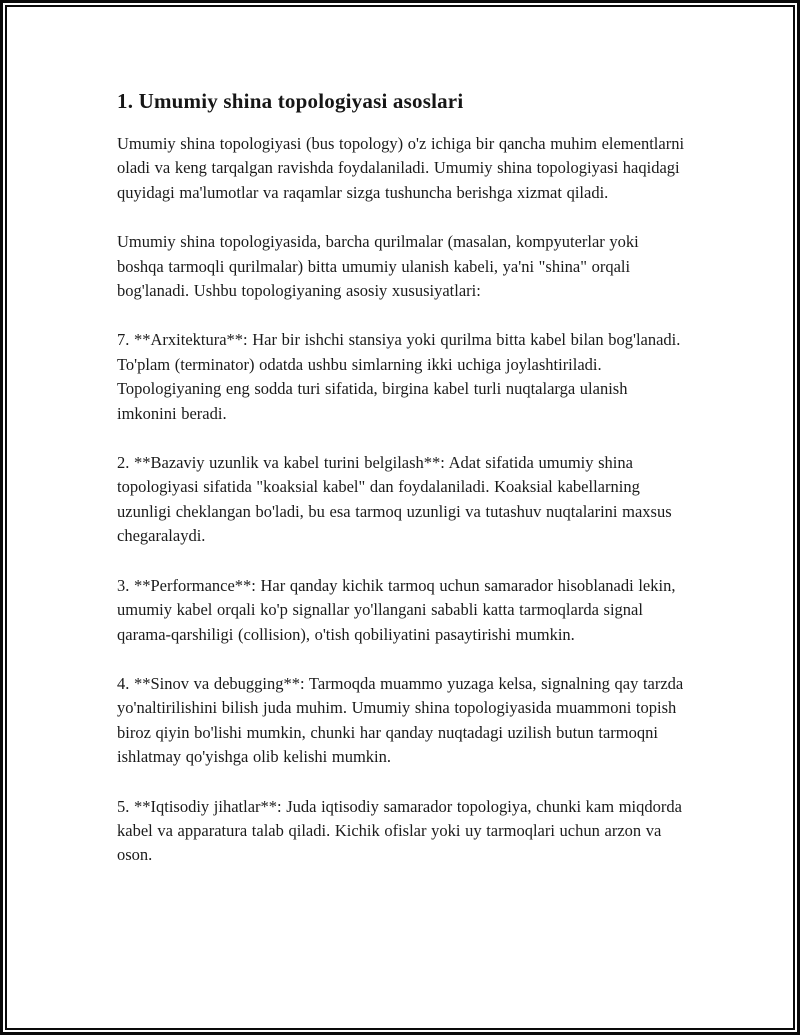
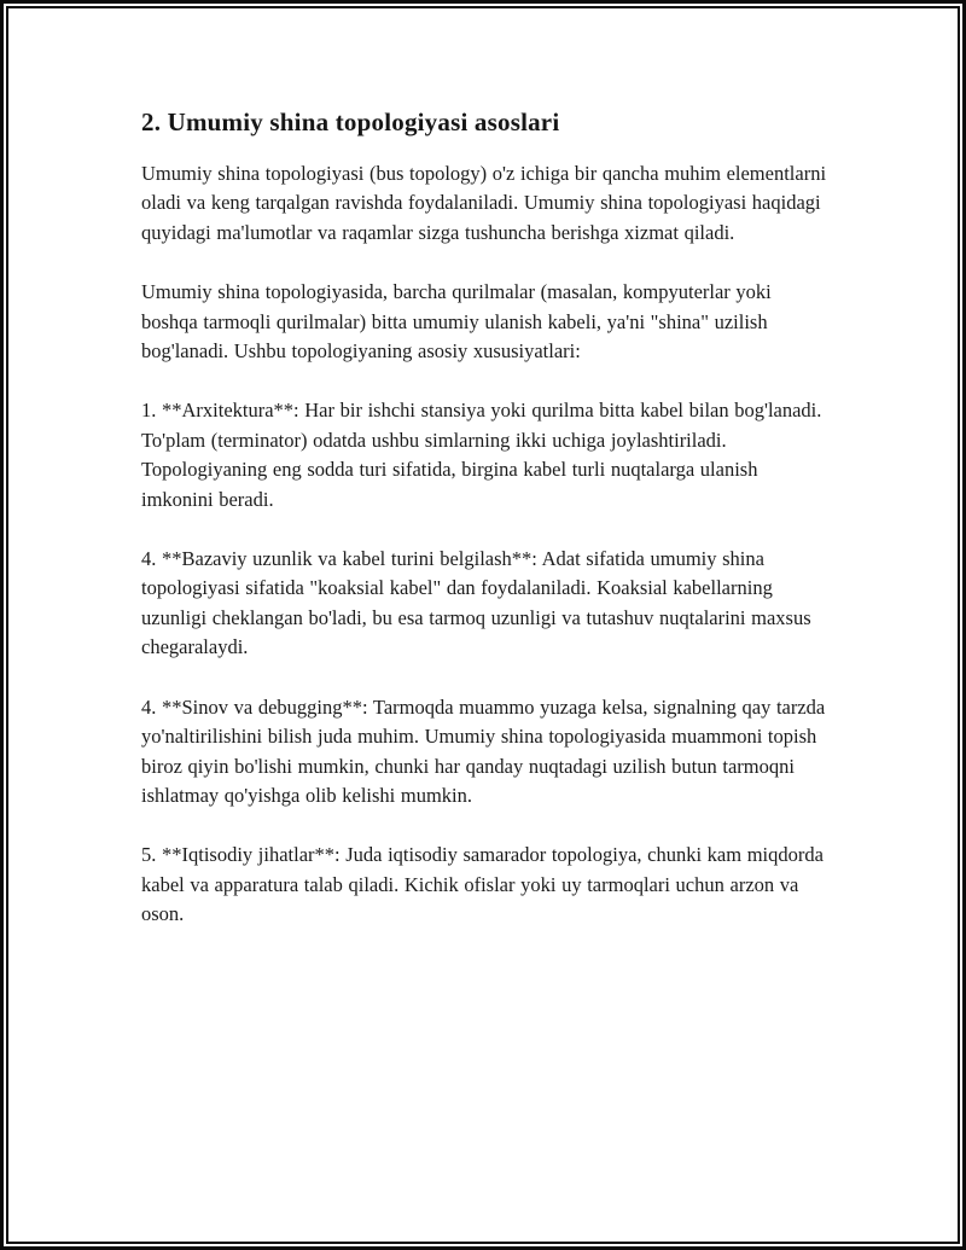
- 1. Umumiy shina topologiyasi asoslari
+ 2. Umumiy shina topologiyasi asoslari
  Umumiy shina topologiyasi (bus topology) o'z ichiga bir qancha muhim elementlarni oladi va keng tarqalgan ravishda foydalaniladi. Umumiy shina topologiyasi haqidagi quyidagi ma'lumotlar va raqamlar sizga tushuncha berishga xizmat qiladi.
- Umumiy shina topologiyasida, barcha qurilmalar (masalan, kompyuterlar yoki boshqa tarmoqli qurilmalar) bitta umumiy ulanish kabeli, ya'ni "shina" orqali bog'lanadi. Ushbu topologiyaning asosiy xususiyatlari:
+ Umumiy shina topologiyasida, barcha qurilmalar (masalan, kompyuterlar yoki boshqa tarmoqli qurilmalar) bitta umumiy ulanish kabeli, ya'ni "shina" uzilish bog'lanadi. Ushbu topologiyaning asosiy xususiyatlari:
- 7. **Arxitektura**: Har bir ishchi stansiya yoki qurilma bitta kabel bilan bog'lanadi. To'plam (terminator) odatda ushbu simlarning ikki uchiga joylashtiriladi. Topologiyaning eng sodda turi sifatida, birgina kabel turli nuqtalarga ulanish imkonini beradi.
+ 1. **Arxitektura**: Har bir ishchi stansiya yoki qurilma bitta kabel bilan bog'lanadi. To'plam (terminator) odatda ushbu simlarning ikki uchiga joylashtiriladi. Topologiyaning eng sodda turi sifatida, birgina kabel turli nuqtalarga ulanish imkonini beradi.
- 2. **Bazaviy uzunlik va kabel turini belgilash**: Adat sifatida umumiy shina topologiyasi sifatida "koaksial kabel" dan foydalaniladi. Koaksial kabellarning uzunligi cheklangan bo'ladi, bu esa tarmoq uzunligi va tutashuv nuqtalarini maxsus chegaralaydi.
+ 4. **Bazaviy uzunlik va kabel turini belgilash**: Adat sifatida umumiy shina topologiyasi sifatida "koaksial kabel" dan foydalaniladi. Koaksial kabellarning uzunligi cheklangan bo'ladi, bu esa tarmoq uzunligi va tutashuv nuqtalarini maxsus chegaralaydi.
- 3. **Performance**: Har qanday kichik tarmoq uchun samarador hisoblanadi lekin, umumiy kabel orqali ko'p signallar yo'llangani sababli katta tarmoqlarda signal qarama-qarshiligi (collision), o'tish qobiliyatini pasaytirishi mumkin.
  4. **Sinov va debugging**: Tarmoqda muammo yuzaga kelsa, signalning qay tarzda yo'naltirilishini bilish juda muhim. Umumiy shina topologiyasida muammoni topish biroz qiyin bo'lishi mumkin, chunki har qanday nuqtadagi uzilish butun tarmoqni ishlatmay qo'yishga olib kelishi mumkin.
  5. **Iqtisodiy jihatlar**: Juda iqtisodiy samarador topologiya, chunki kam miqdorda kabel va apparatura talab qiladi. Kichik ofislar yoki uy tarmoqlari uchun arzon va oson.
